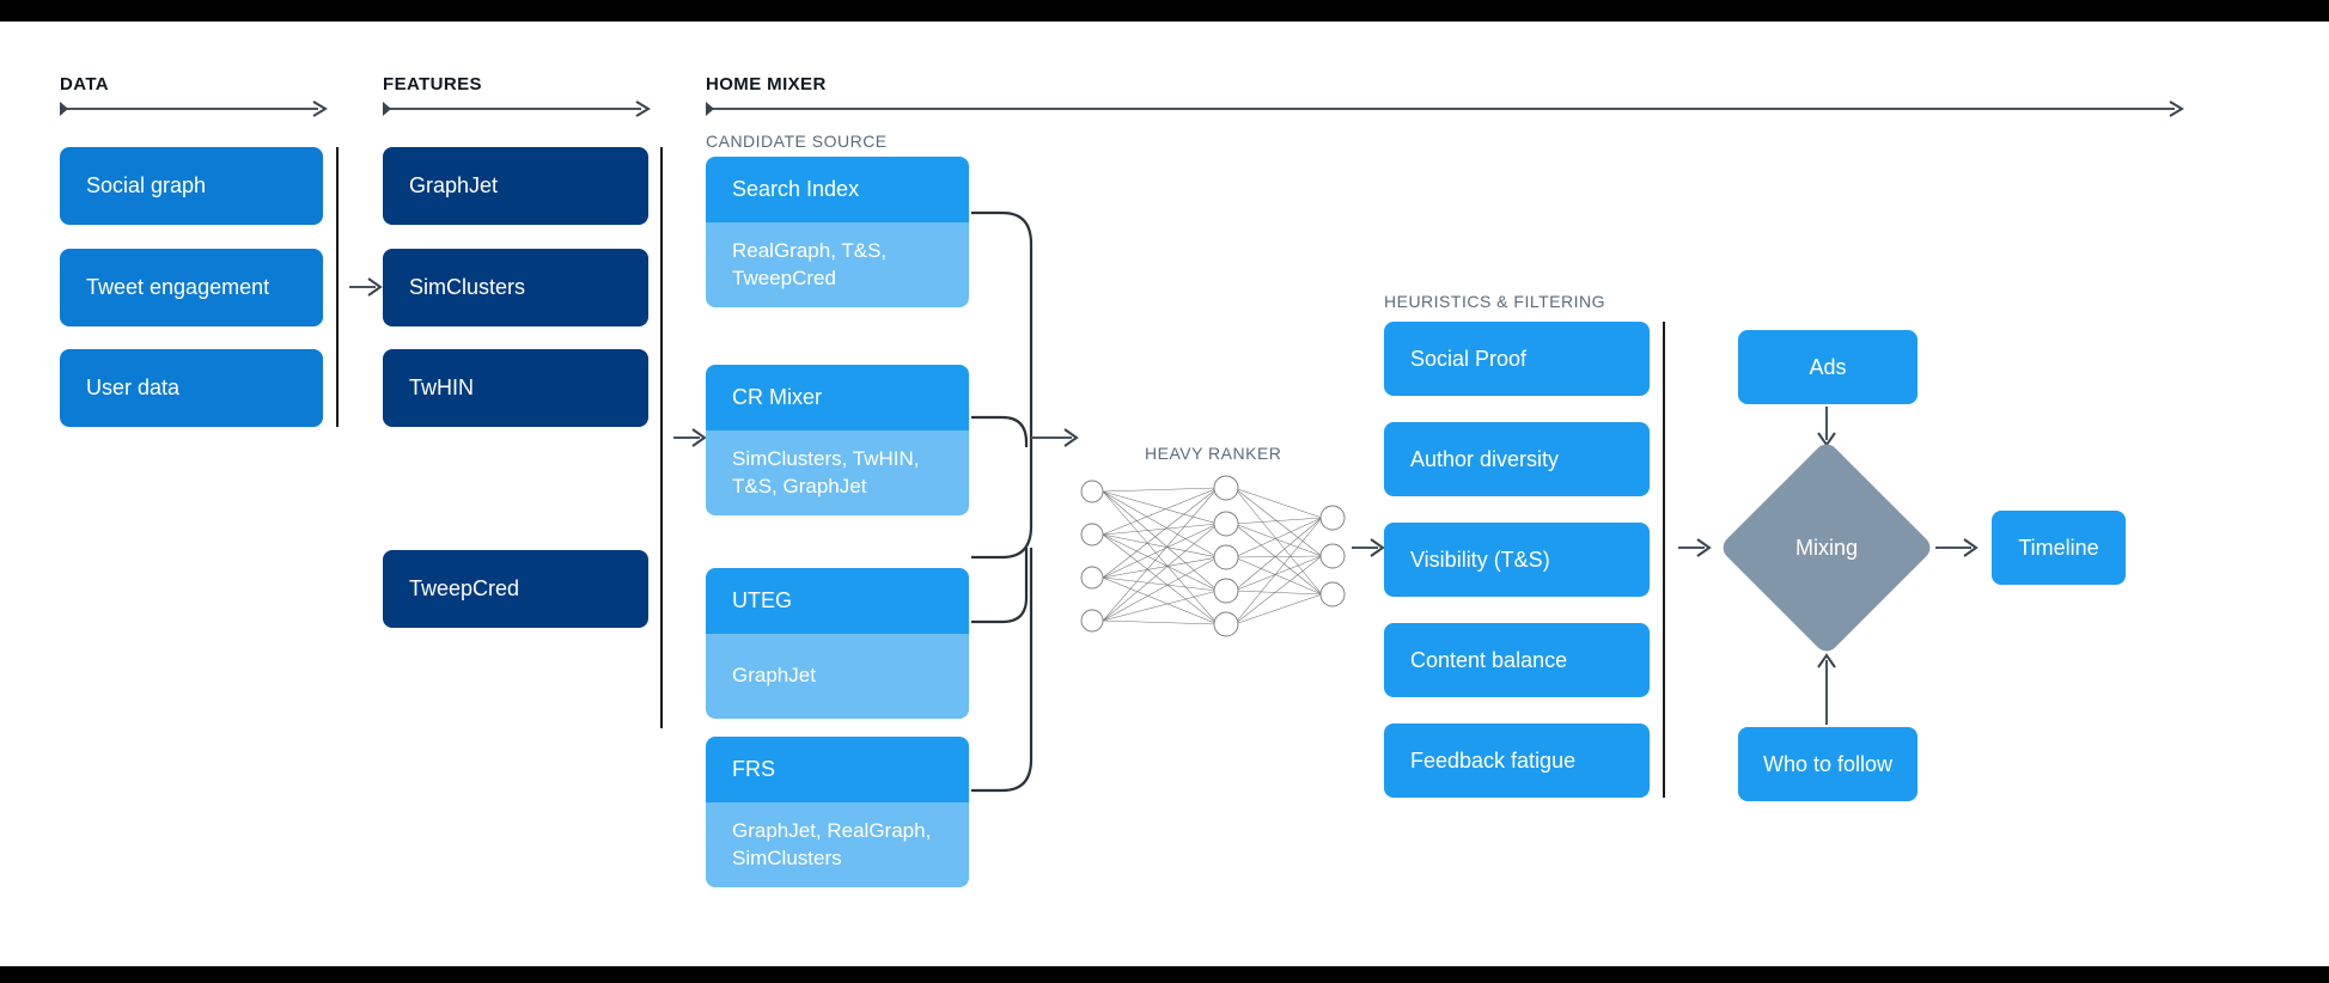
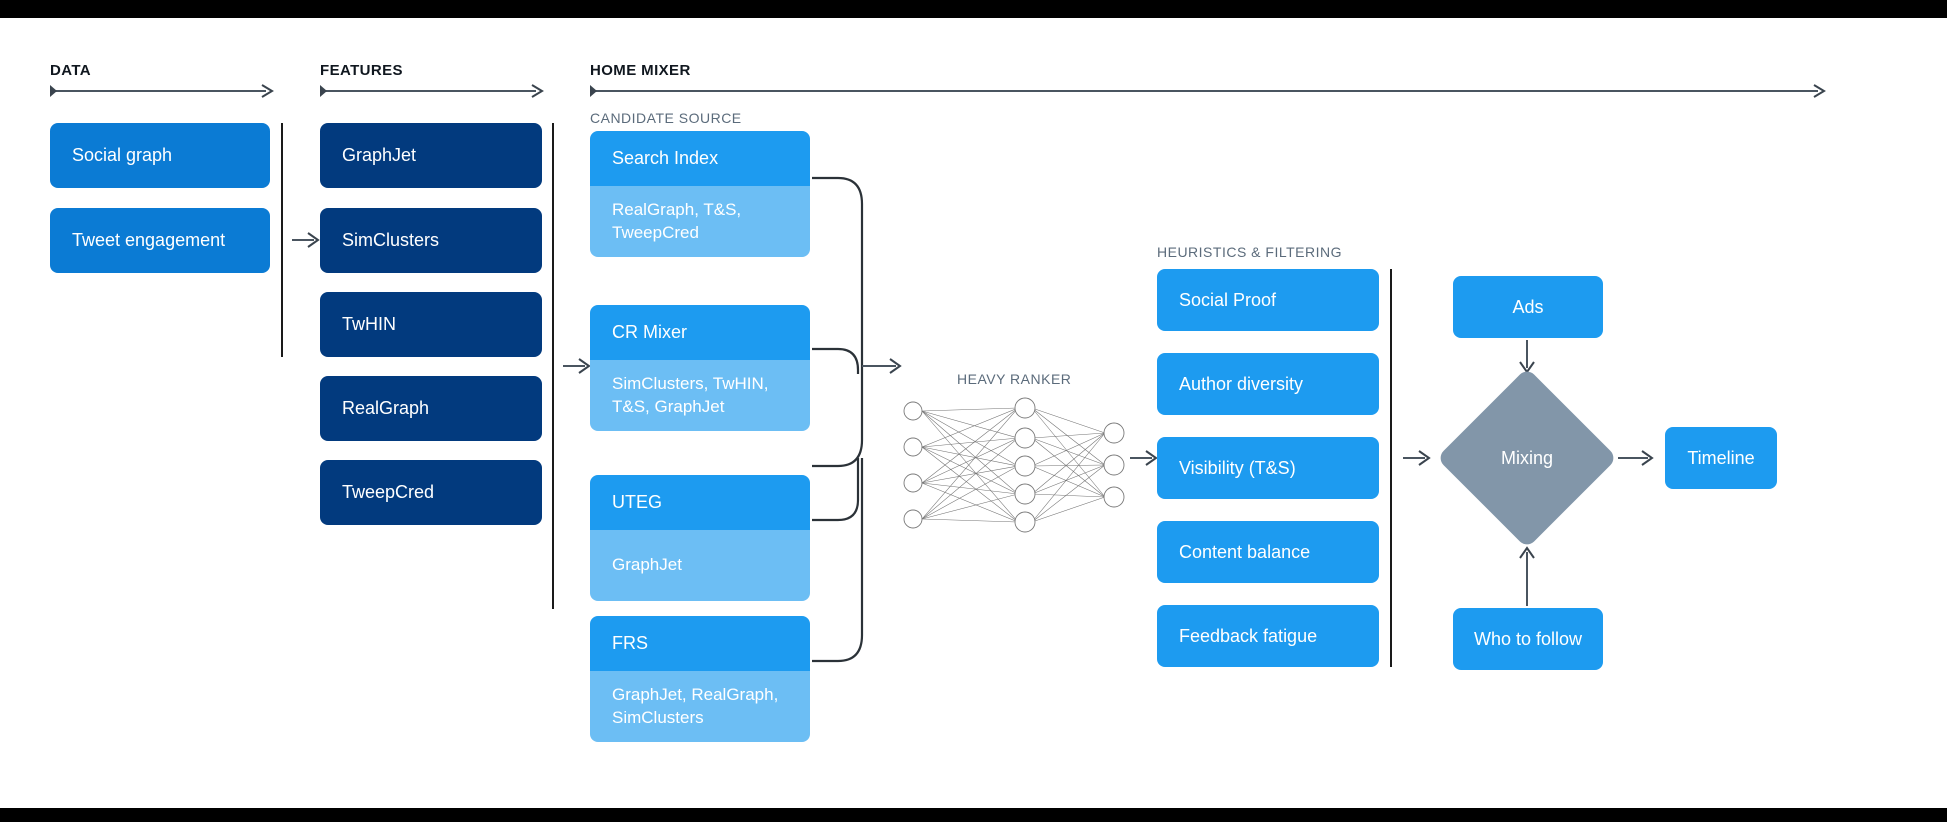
  DATA
  FEATURES
  HOME MIXER
  CANDIDATE SOURCE
  HEAVY RANKER
  HEURISTICS & FILTERING
  Social graph
  Tweet engagement
- User data
  GraphJet
  SimClusters
  TwHIN
+ RealGraph
  TweepCred
  Search Index
  RealGraph, T&S, TweepCred
  CR Mixer
  SimClusters, TwHIN, T&S, GraphJet
  UTEG
  GraphJet
  FRS
  GraphJet, RealGraph, SimClusters
  Social Proof
  Author diversity
  Visibility (T&S)
  Content balance
  Feedback fatigue
  Ads
  Mixing
  Who to follow
  Timeline
